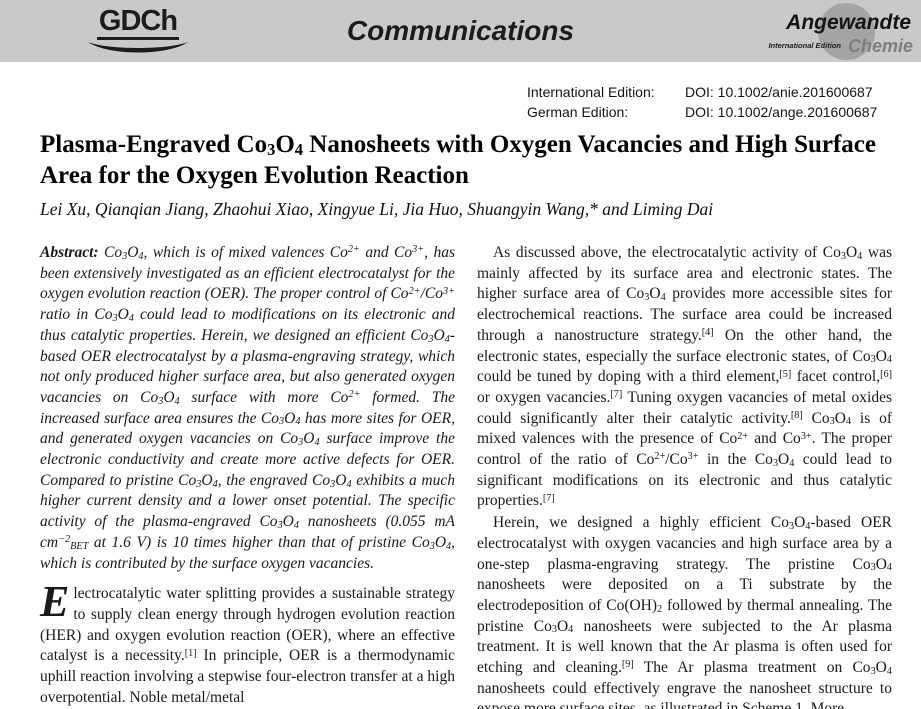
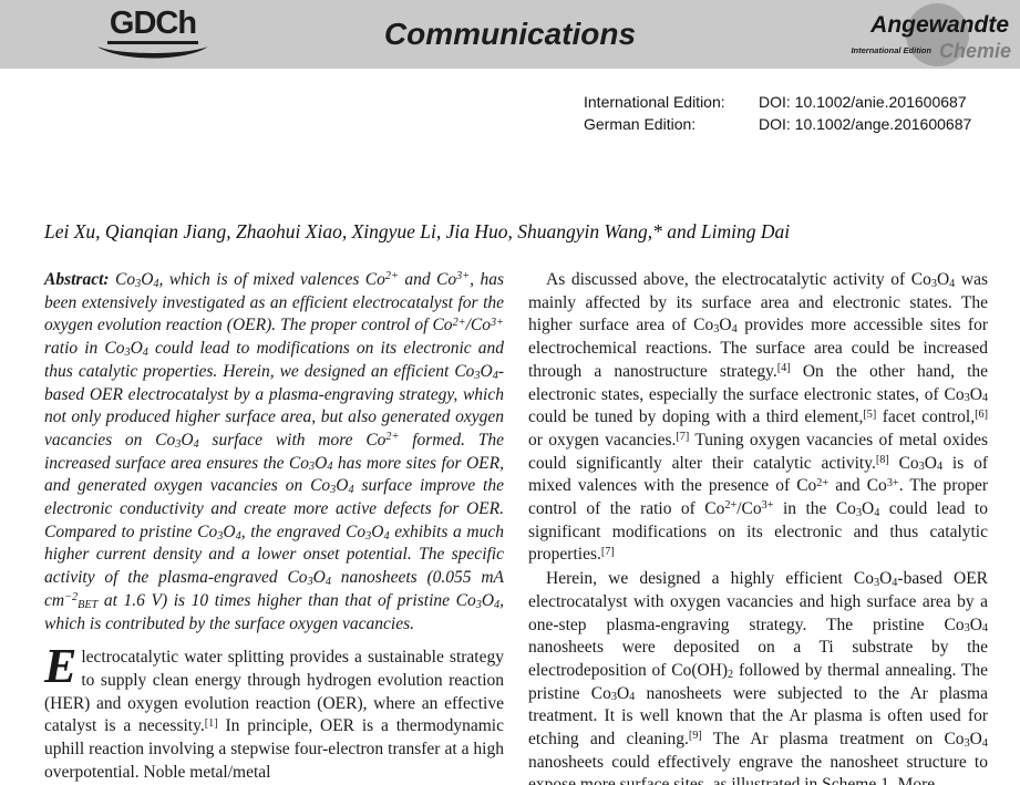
  GDCh
  Communications
  Angewandte
  International Edition Chemie
  International Edition:
  DOI: 10.1002/anie.201600687
  German Edition:
  DOI: 10.1002/ange.201600687
- Plasma-Engraved Co3O4 Nanosheets with Oxygen Vacancies and High Surface Area for the Oxygen Evolution Reaction
  Lei Xu, Qianqian Jiang, Zhaohui Xiao, Xingyue Li, Jia Huo, Shuangyin Wang,* and Liming Dai
  Abstract: Co3O4, which is of mixed valences Co2+ and Co3+, has been extensively investigated as an efficient electrocatalyst for the oxygen evolution reaction (OER). The proper control of Co2+/Co3+ ratio in Co3O4 could lead to modifications on its electronic and thus catalytic properties. Herein, we designed an efficient Co3O4-based OER electrocatalyst by a plasma-engraving strategy, which not only produced higher surface area, but also generated oxygen vacancies on Co3O4 surface with more Co2+ formed. The increased surface area ensures the Co3O4 has more sites for OER, and generated oxygen vacancies on Co3O4 surface improve the electronic conductivity and create more active defects for OER. Compared to pristine Co3O4, the engraved Co3O4 exhibits a much higher current density and a lower onset potential. The specific activity of the plasma-engraved Co3O4 nanosheets (0.055 mA cm−2BET at 1.6 V) is 10 times higher than that of pristine Co3O4, which is contributed by the surface oxygen vacancies.
  E
  lectrocatalytic water splitting provides a sustainable strategy to supply clean energy through hydrogen evolution reaction (HER) and oxygen evolution reaction (OER), where an effective catalyst is a necessity.[1] In principle, OER is a thermodynamic uphill reaction involving a stepwise four-electron transfer at a high overpotential. Noble metal/metal
  As discussed above, the electrocatalytic activity of Co3O4 was mainly affected by its surface area and electronic states. The higher surface area of Co3O4 provides more accessible sites for electrochemical reactions. The surface area could be increased through a nanostructure strategy.[4] On the other hand, the electronic states, especially the surface electronic states, of Co3O4 could be tuned by doping with a third element,[5] facet control,[6] or oxygen vacancies.[7] Tuning oxygen vacancies of metal oxides could significantly alter their catalytic activity.[8] Co3O4 is of mixed valences with the presence of Co2+ and Co3+. The proper control of the ratio of Co2+/Co3+ in the Co3O4 could lead to significant modifications on its electronic and thus catalytic properties.[7]
  Herein, we designed a highly efficient Co3O4-based OER electrocatalyst with oxygen vacancies and high surface area by a one-step plasma-engraving strategy. The pristine Co3O4 nanosheets were deposited on a Ti substrate by the electrodeposition of Co(OH)2 followed by thermal annealing. The pristine Co3O4 nanosheets were subjected to the Ar plasma treatment. It is well known that the Ar plasma is often used for etching and cleaning.[9] The Ar plasma treatment on Co3O4 nanosheets could effectively engrave the nanosheet structure to
